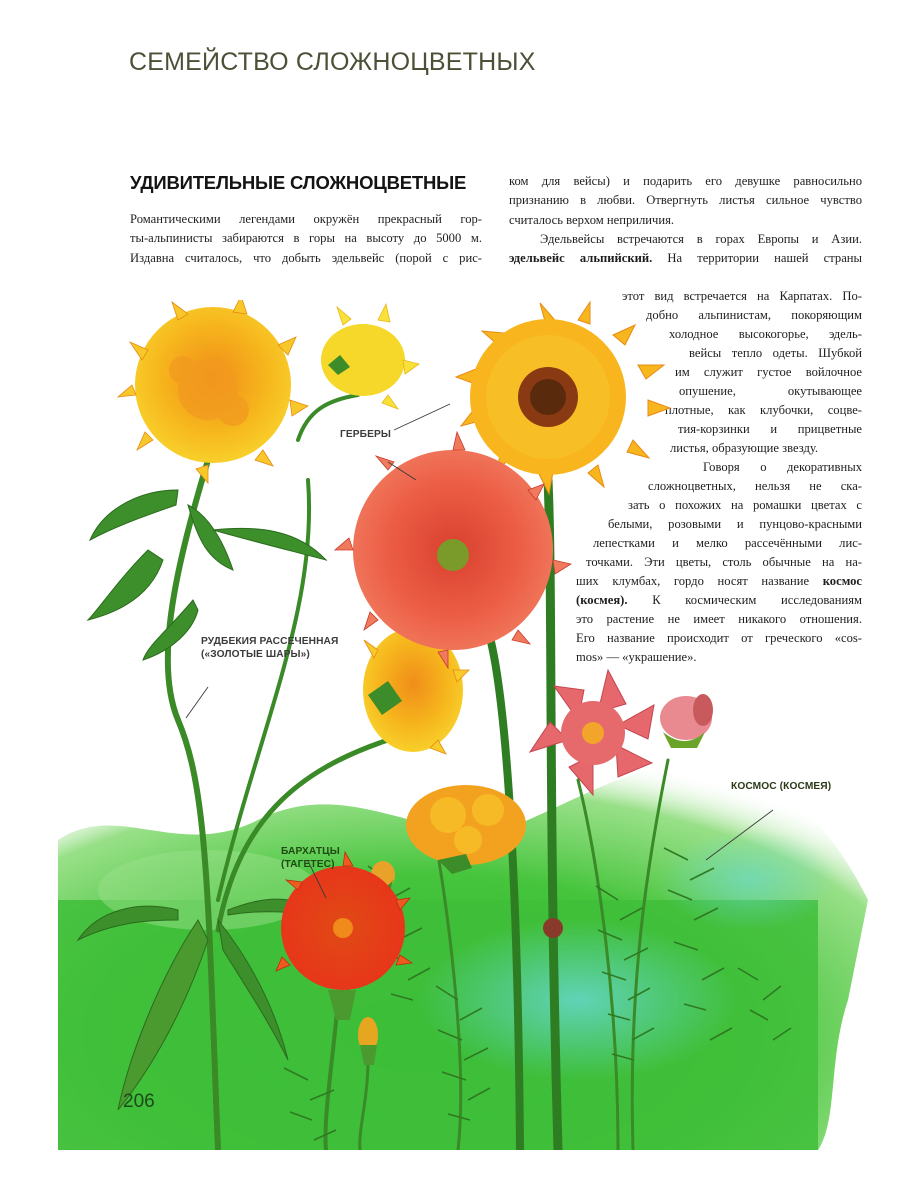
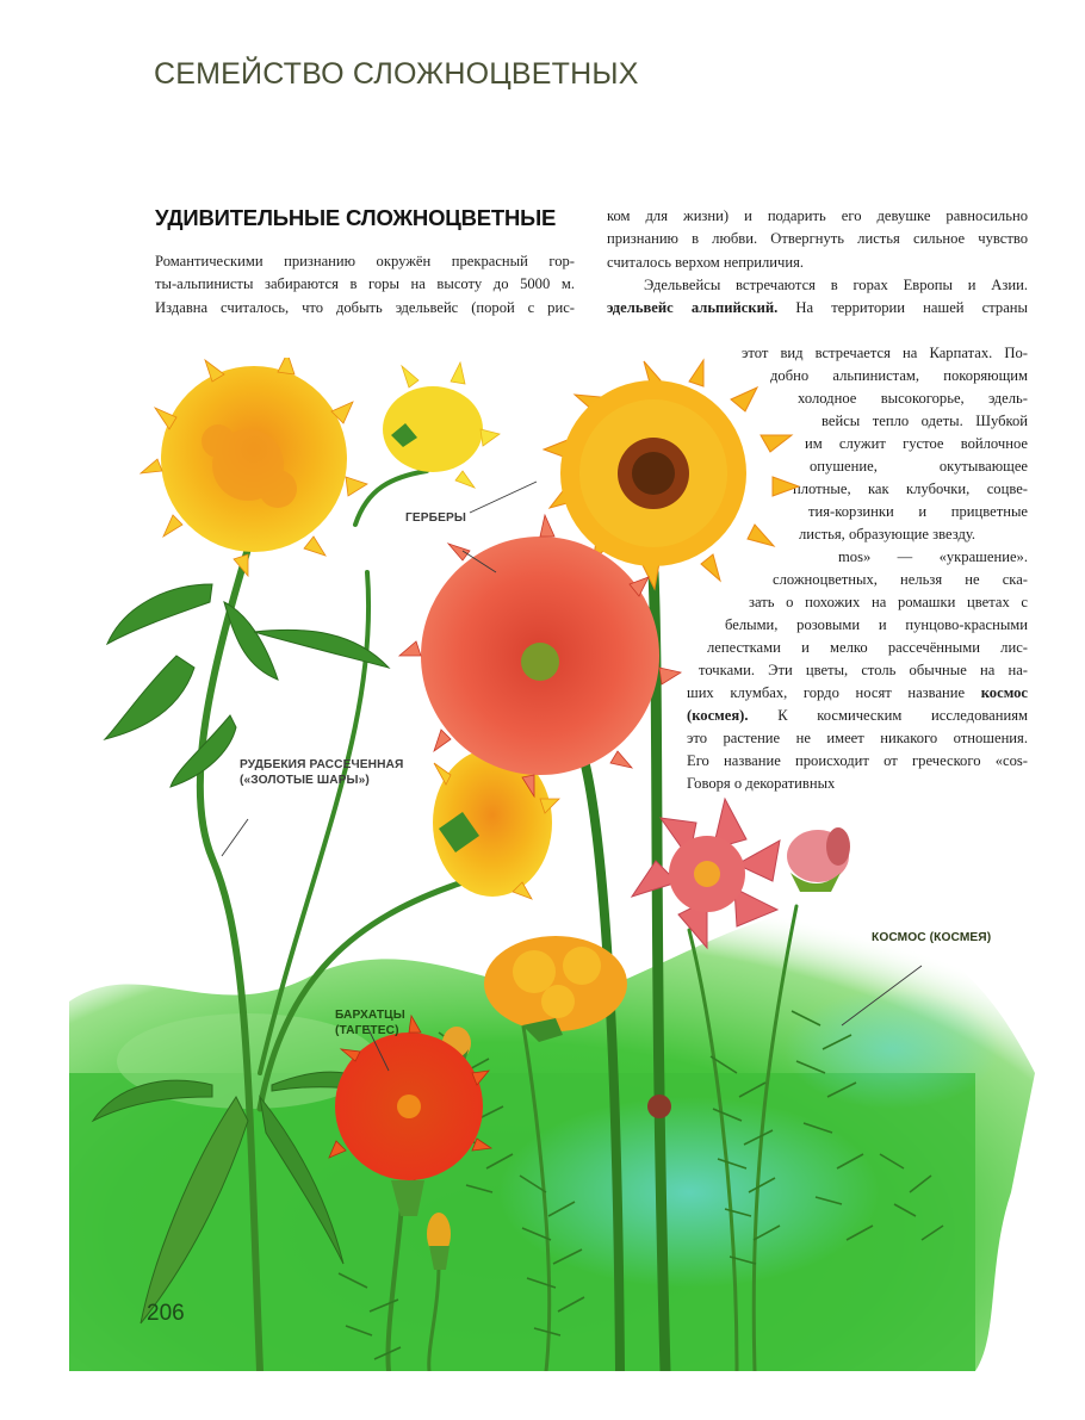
  СЕМЕЙСТВО СЛОЖНОЦВЕТНЫХ
  УДИВИТЕЛЬНЫЕ СЛОЖНОЦВЕТНЫЕ
- Романтическими легендами окружён прекрасный гор-
+ Романтическими признанию окружён прекрасный гор-
  ты-альпинисты забираются в горы на высоту до 5000 м.
  Издавна считалось, что добыть эдельвейс (порой с рис-
- ком для вейсы) и подарить его девушке равносильно
+ ком для жизни) и подарить его девушке равносильно
  признанию в любви. Отвергнуть листья сильное чувство
  считалось верхом неприличия.
  Эдельвейсы встречаются в горах Европы и Азии.
  эдельвейс альпийский. На территории нашей страны
  этот вид встречается на Карпатах. По-
  добно альпинистам, покоряющим
  холодное высокогорье, эдель-
  вейсы тепло одеты. Шубкой
  им служит густое войлочное
  опушение, окутывающее
  плотные, как клубочки, соцве-
  тия-корзинки и прицветные
  листья, образующие звезду.
- Говоря о декоративных
+ mos» — «украшение».
  сложноцветных, нельзя не ска-
  зать о похожих на ромашки цветах с
  белыми, розовыми и пунцово-красными
  лепестками и мелко рассечёнными лис-
  точками. Эти цветы, столь обычные на на-
  ших клумбах, гордо носят название космос
  (космея). К космическим исследованиям
  это растение не имеет никакого отношения.
  Его название происходит от греческого «cos-
- mos» — «украшение».
+ Говоря о декоративных
  ГЕРБЕРЫ
  РУДБЕКИЯ РАССЕЧЕННАЯ
  («ЗОЛОТЫЕ ШАРЫ»)
  БАРХАТЦЫ
  (ТАГЕТЕС)
  КОСМОС (КОСМЕЯ)
  206
